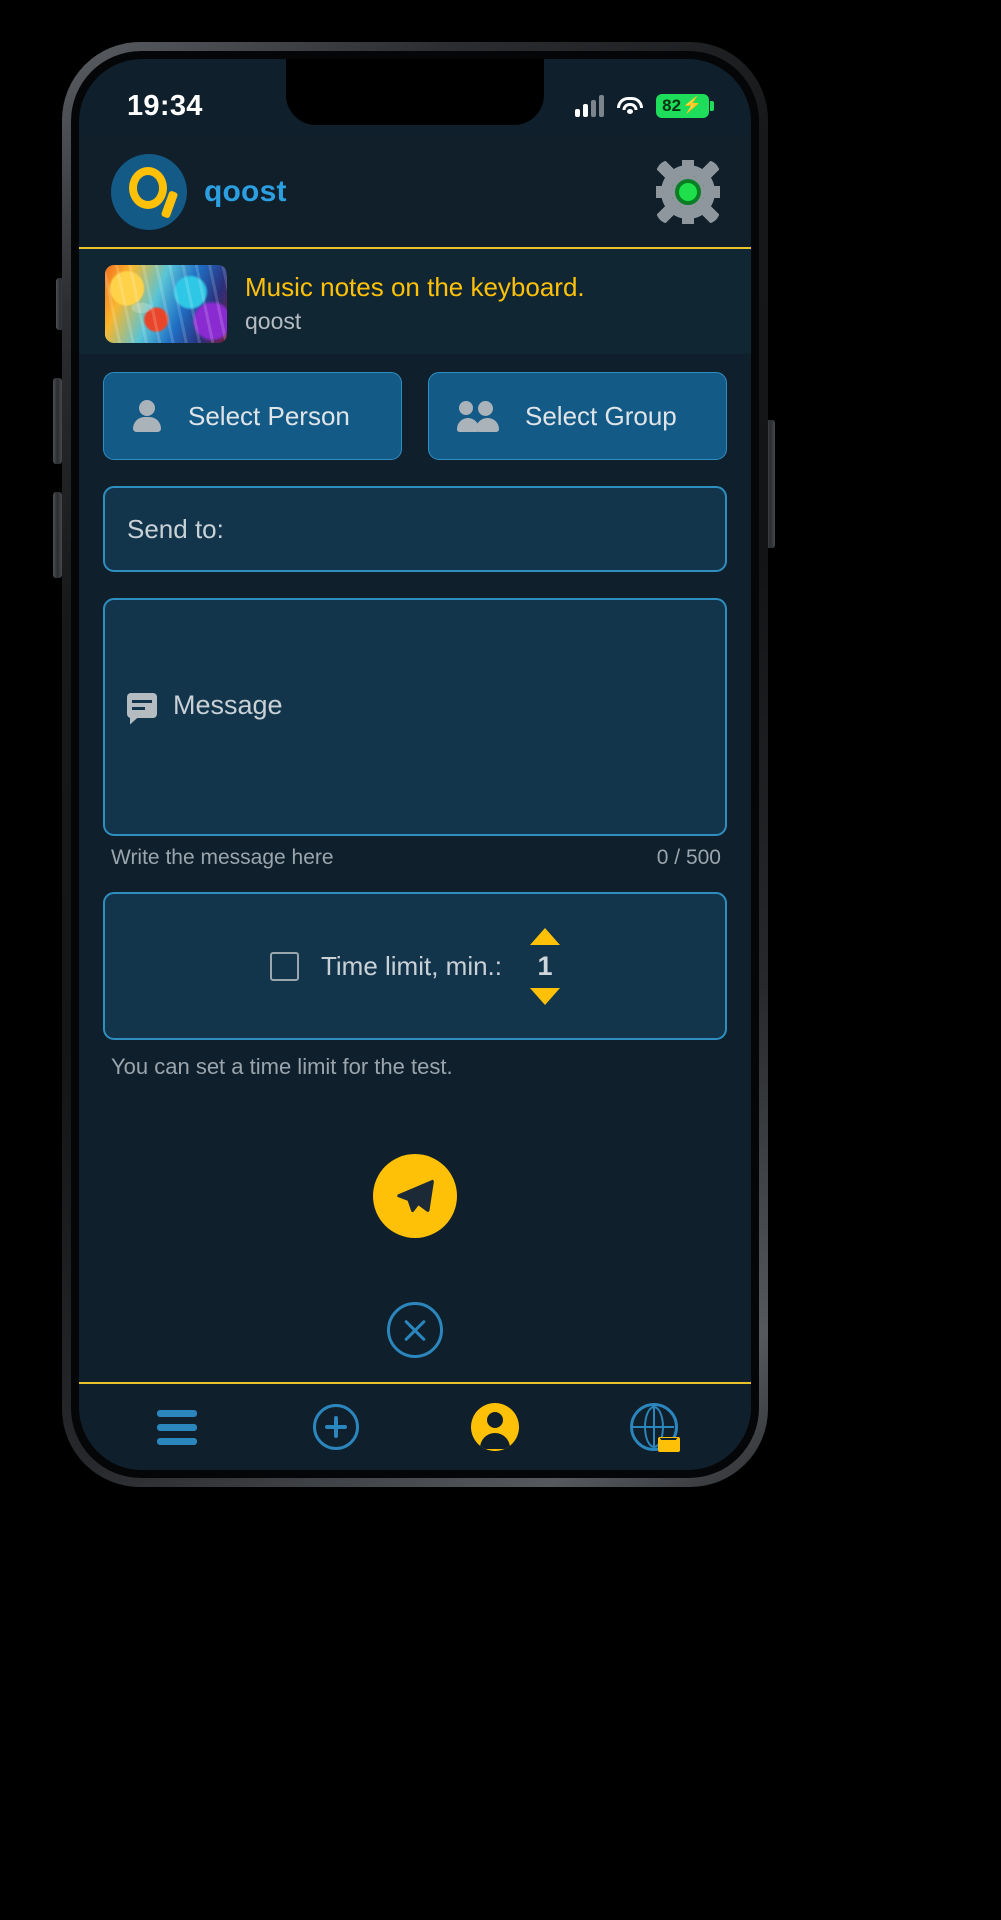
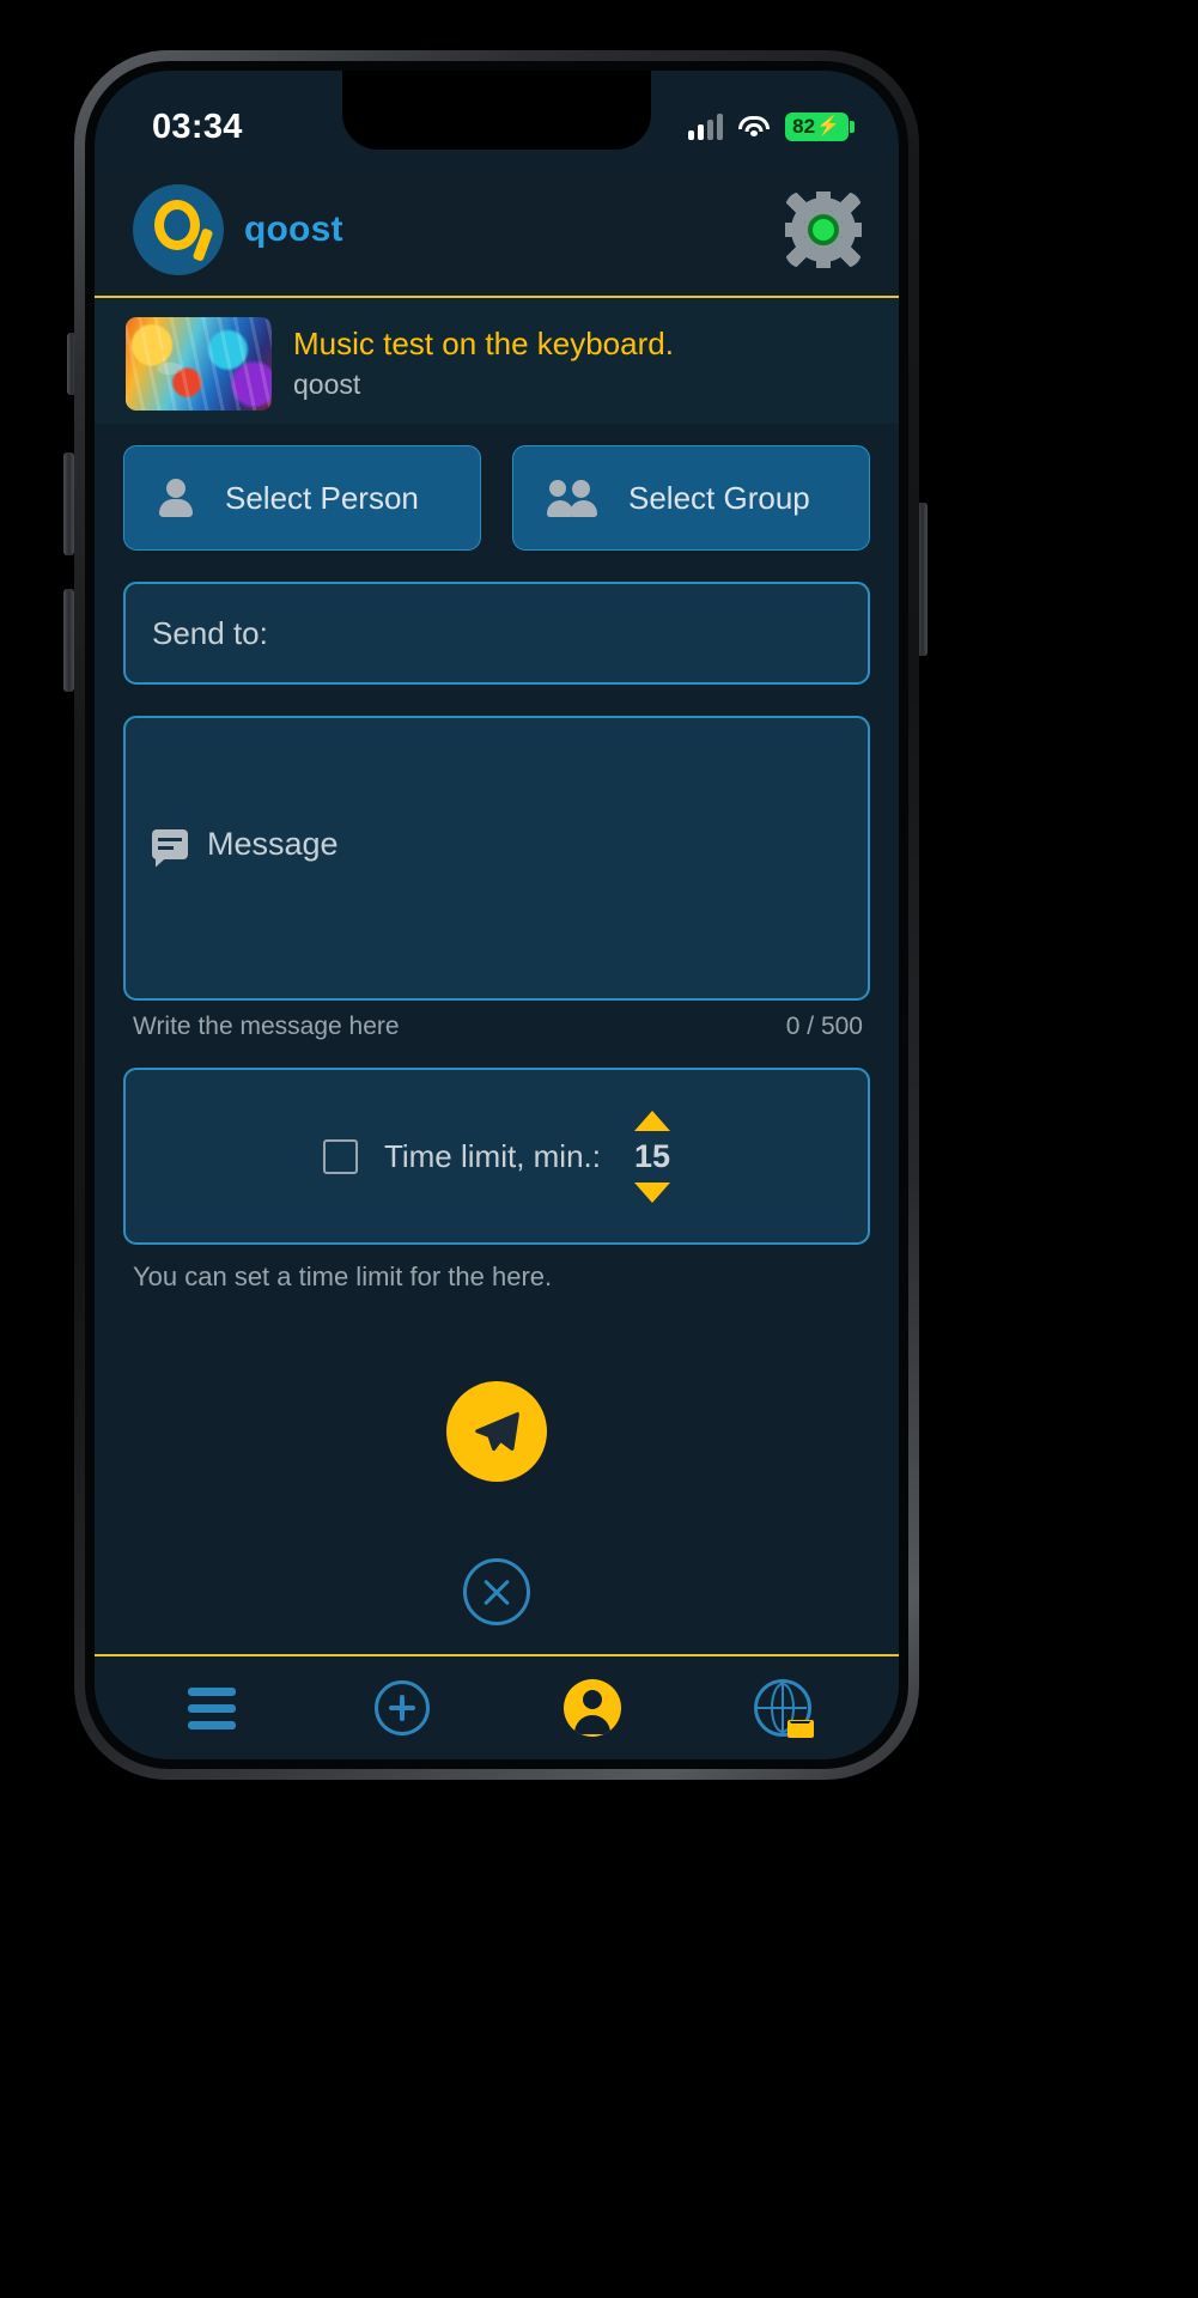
- 19:34
+ 03:34
  82
  ⚡
  qoost
- Music notes on the keyboard.
+ Music test on the keyboard.
  qoost
  Select Person
  Select Group
  Send to:
  Message
  Write the message here
  0 / 500
  Time limit, min.:
- 1
+ 15
- You can set a time limit for the test.
+ You can set a time limit for the here.
